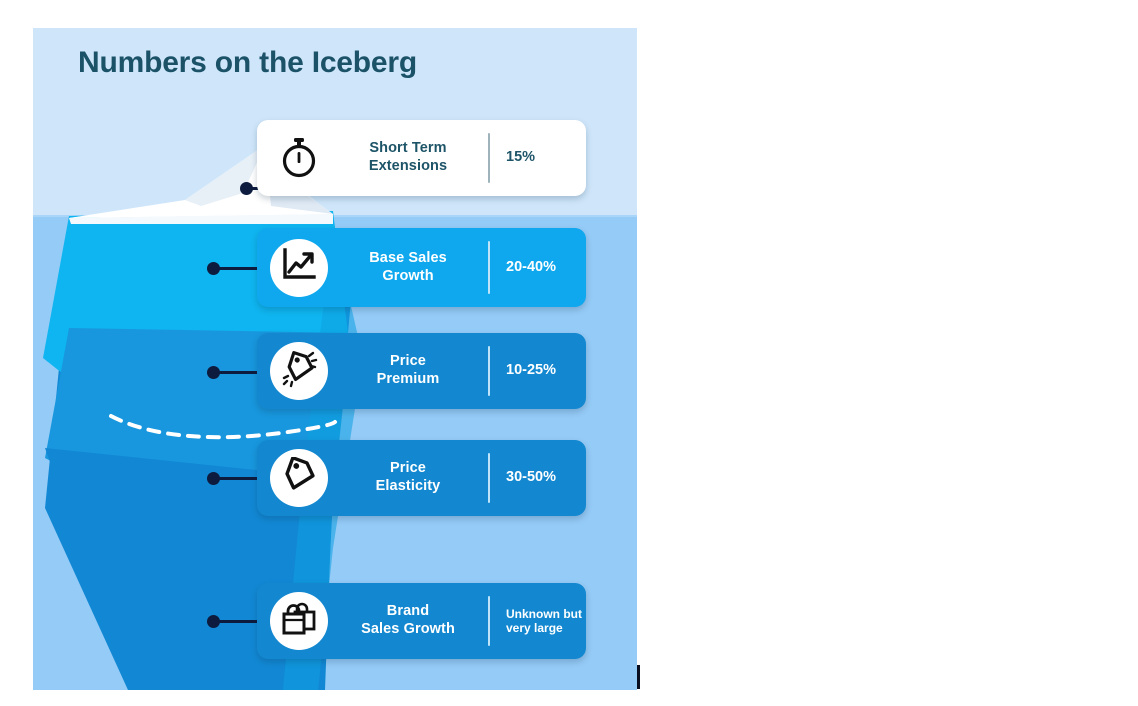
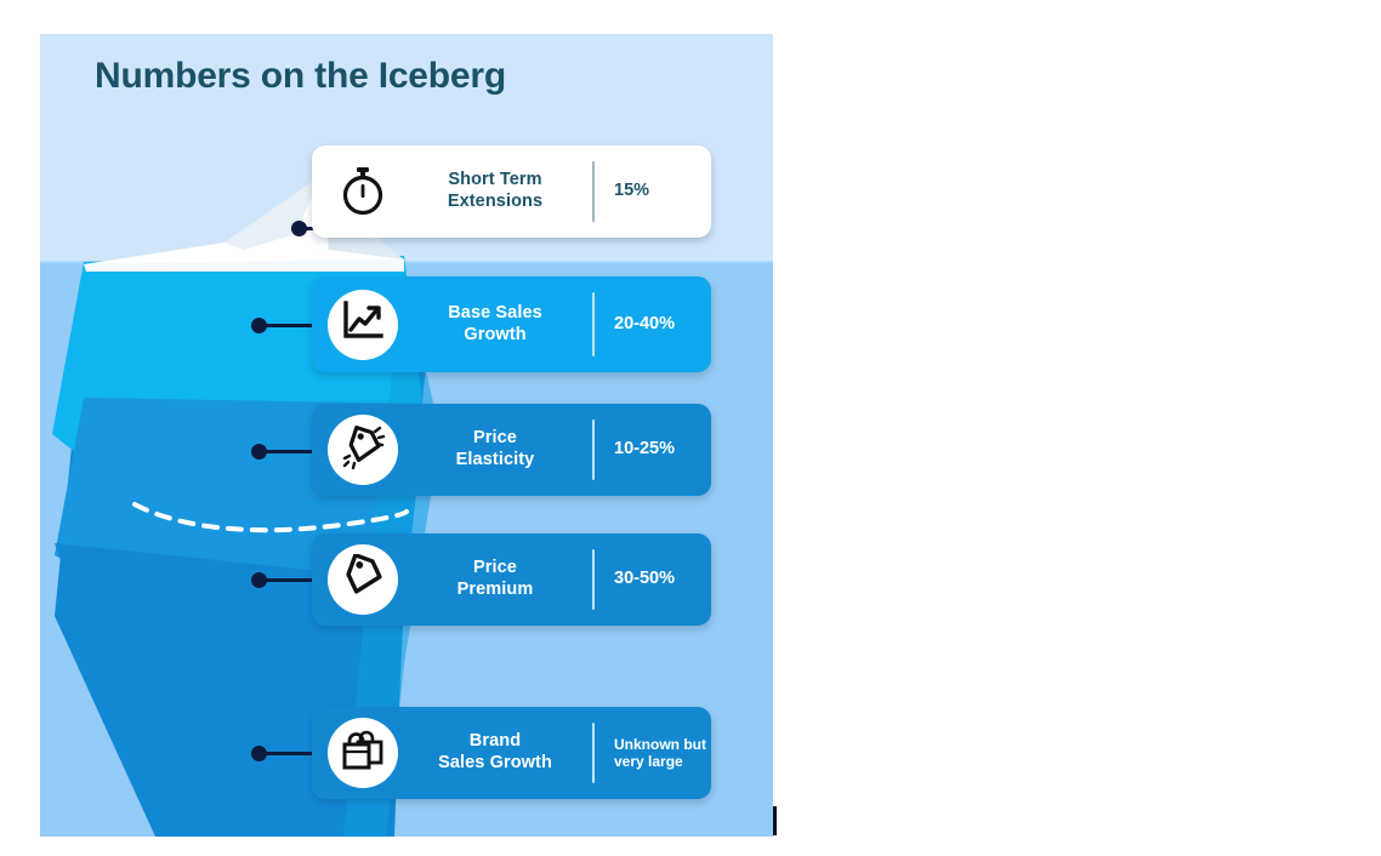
  Numbers on the Iceberg
  Short Term
  Extensions
  15%
  Base Sales
  Growth
  20-40%
  Price
- Premium
+ Elasticity
  10-25%
  Price
- Elasticity
+ Premium
  30-50%
  Brand
  Sales Growth
  Unknown but
  very large
